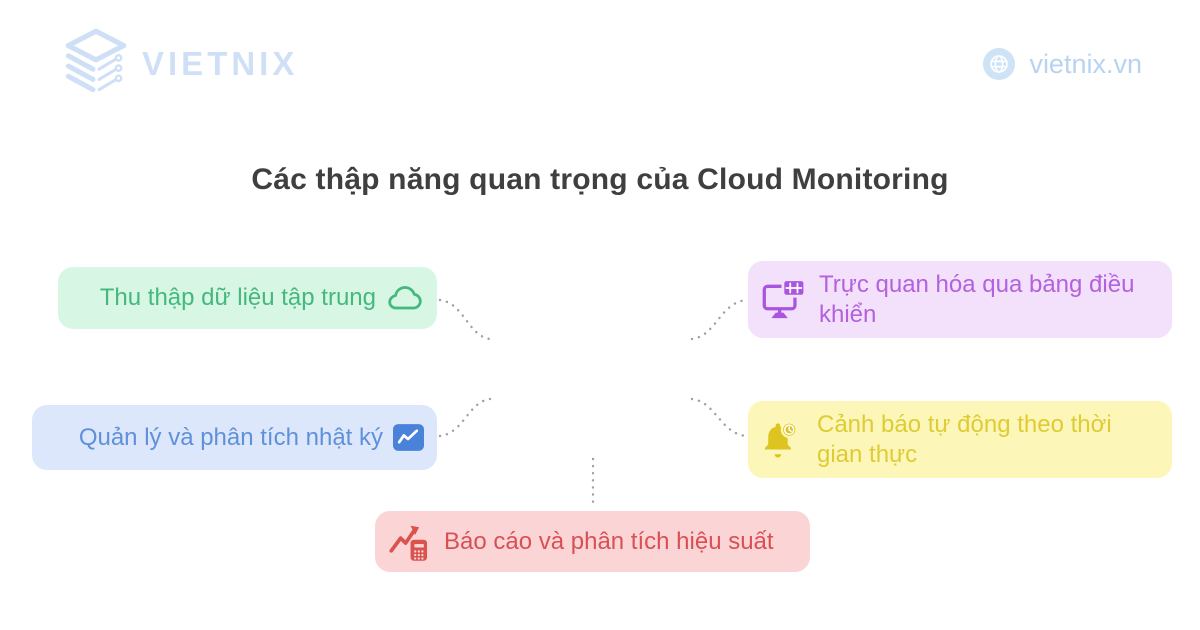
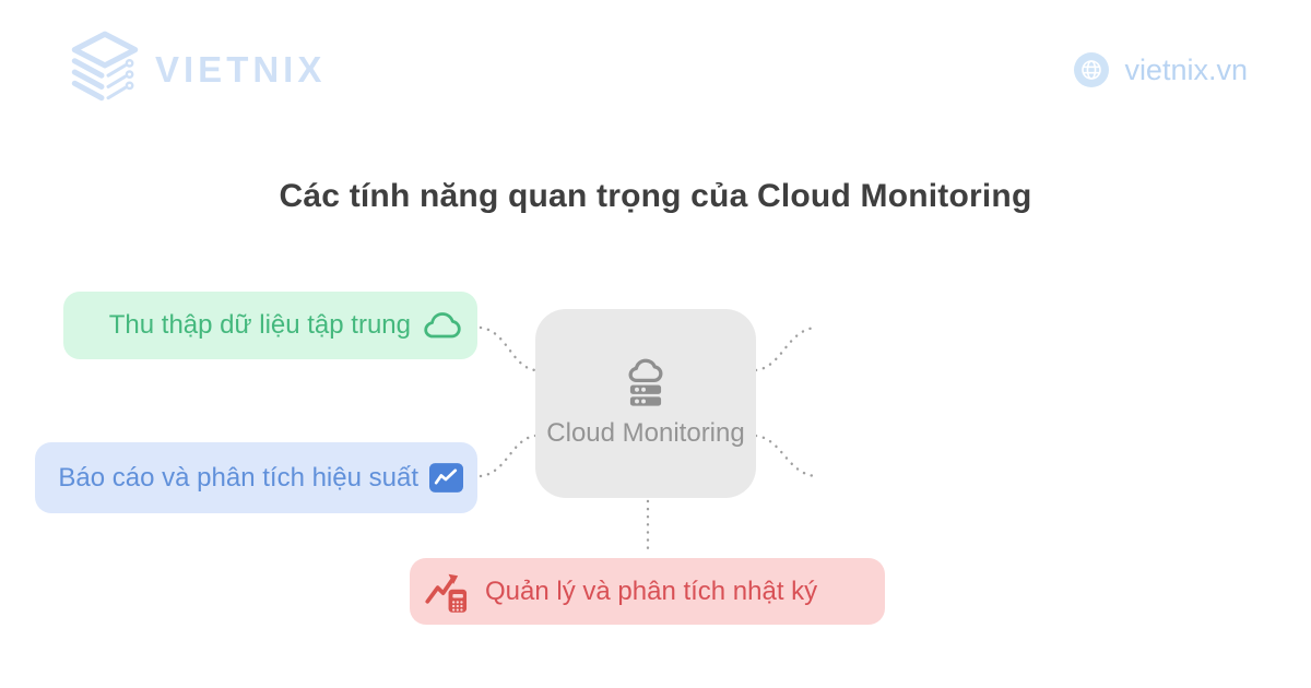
  VIETNIX
  vietnix.vn
- Các thập năng quan trọng của Cloud Monitoring
+ Các tính năng quan trọng của Cloud Monitoring
+ Cloud Monitoring
  Thu thập dữ liệu tập trung
- Quản lý và phân tích nhật ký
+ Báo cáo và phân tích hiệu suất
- Trực quan hóa qua bảng điều khiển
- Cảnh báo tự động theo thời gian thực
- Báo cáo và phân tích hiệu suất
+ Quản lý và phân tích nhật ký
